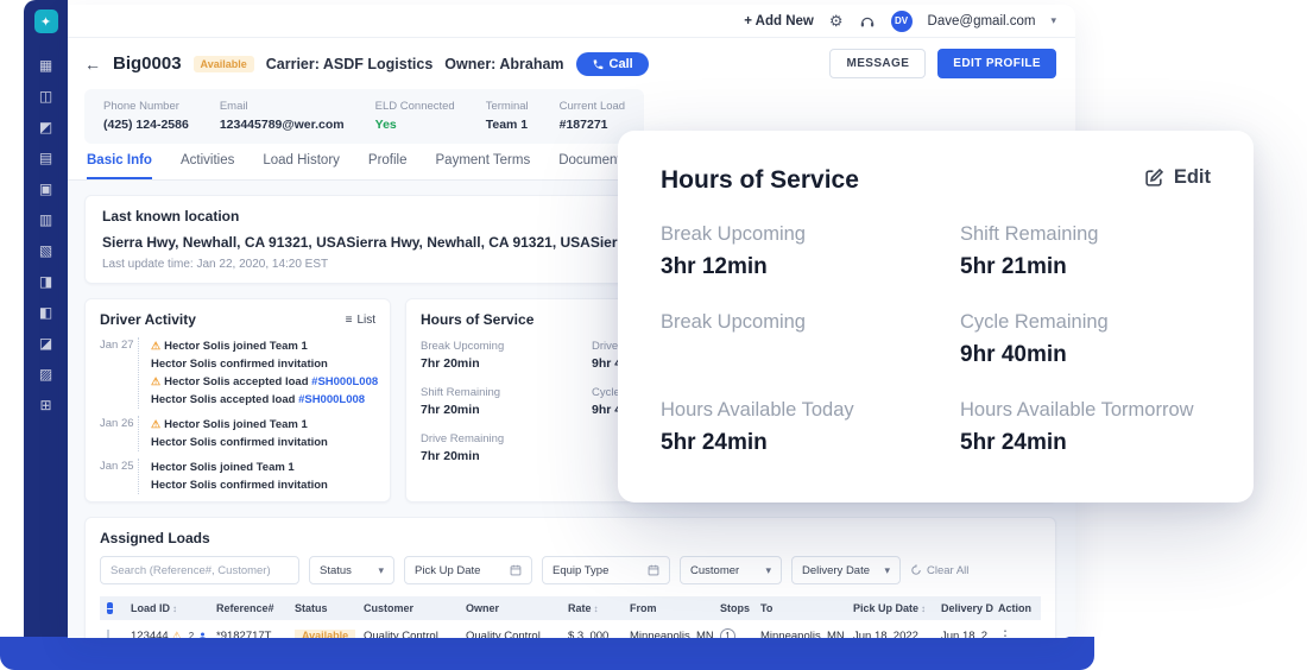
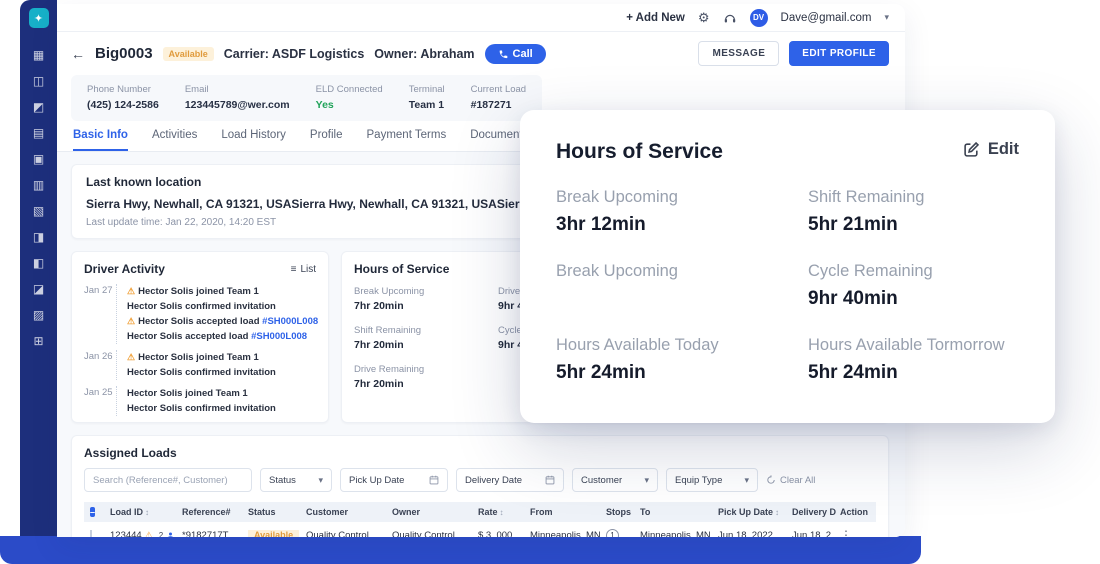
  ✦
  ▦
  ◫
  ◩
  ▤
  ▣
  ▥
  ▧
  ◨
  ◧
  ◪
  ▨
  ⊞
  + Add New
  ⚙
  DV
  Dave@gmail.com
  ▾
  ←
  Big0003
  Available
  Carrier: ASDF Logistics
  Owner: Abraham
  Call
  MESSAGE
  EDIT PROFILE
  Phone Number
  (425) 124-2586
  Email
  123445789@wer.com
  ELD Connected
  Yes
  Terminal
  Team 1
  Current Load
  #187271
  Basic Info
  Activities
  Load History
  Profile
  Payment Terms
  Documen
  Last known location
  Sierra Hwy, Newhall, CA 91321, USASierra Hwy, Newhall, CA 91321, USASier
  Last update time: Jan 22, 2020, 14:20 EST
  Driver Activity
  ≡
  List
  Jan 27
  ⚠ Hector Solis joined Team 1
  Hector Solis confirmed invitation
  ⚠ Hector Solis accepted load #SH000L008
  Hector Solis accepted load #SH000L008
  Jan 26
  ⚠ Hector Solis joined Team 1
  Hector Solis confirmed invitation
  Jan 25
  Hector Solis joined Team 1
  Hector Solis confirmed invitation
  Hours of Service
  Break Upcoming
  7hr 20min
  Shift Remaining
  7hr 20min
  Drive Remaining
  7hr 20min
  Assigned Loads
  Search (Reference#, Customer)
  Status
  ▾
  Pick Up Date
- Equip Type
+ Delivery Date
  Customer
  ▾
- Delivery Date
+ Equip Type
  ▾
  Clear All
  –
  Load ID ↕
  Reference#
  Status
  Customer
  Owner
  Rate ↕
  From
  Stops
  To
  Pick Up Date ↕
  Delivery D
  Action
  123444
  ⚠
  2
  *9182717T
  Available
  Quality Control...
  Quality Control...
  $ 3, 000
  Minneapolis, MN
  1
  Minneapolis, MN
  Jun 18, 2022
  Jun 18, 2...
  ⋮
  Hours of Service
  Edit
  Break Upcoming
  3hr 12min
  Shift Remaining
  5hr 21min
  Break Upcoming
  Cycle Remaining
  9hr 40min
  Hours Available Today
  5hr 24min
  Hours Available Tormorrow
  5hr 24min
